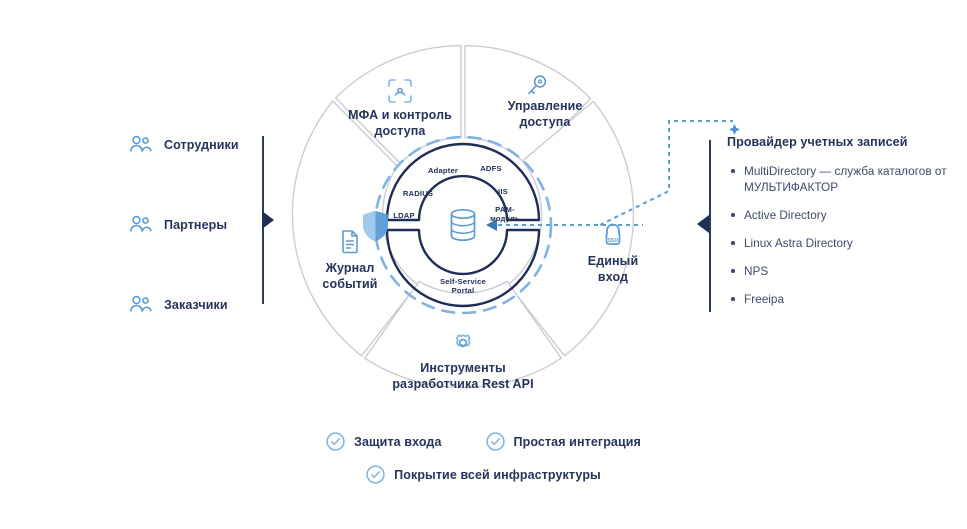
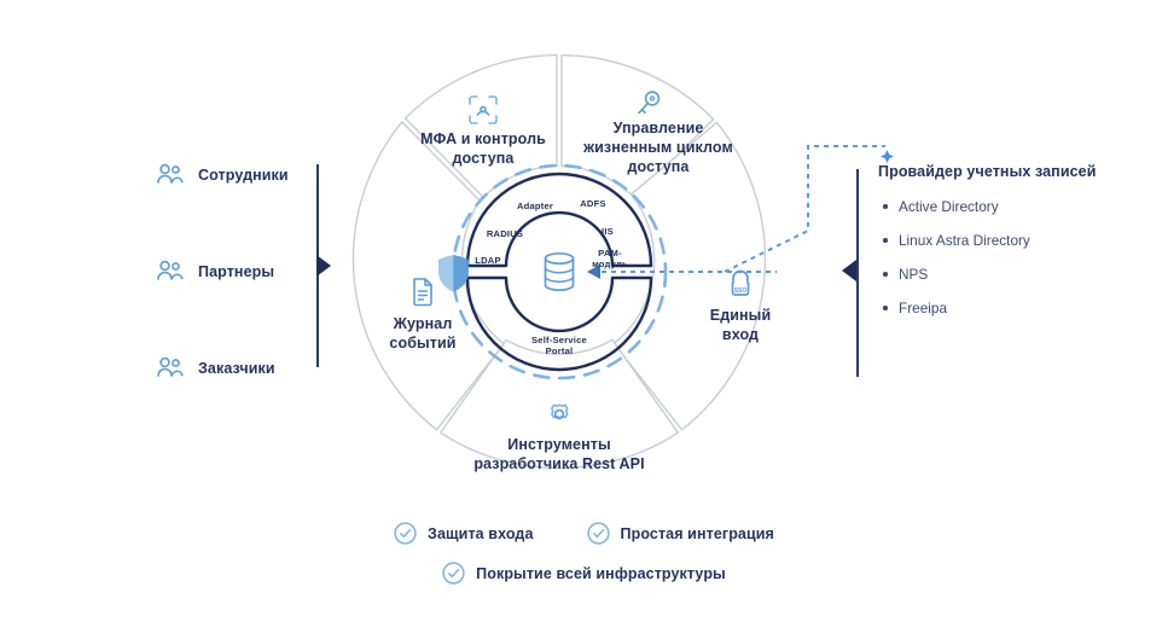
  Сотрудники
  Партнеры
  Заказчики
  МФА и контроль
  доступа
  Управление
+ жизненным циклом
  доступа
  Единый
  вход
  Инструменты
  разработчика Rest API
  Журнал
  событий
  Adapter
  ADFS
  RADIUS
  IIS
  LDAP
  PAM-
  модуль
  Self-Service
  Portal
  Провайдер учетных записей
- MultiDirectory — служба каталогов от МУЛЬТИФАКТОР
  Active Directory
  Linux Astra Directory
  NPS
  Freeipa
  Защита входа
  Простая интеграция
  Покрытие всей инфраструктуры
